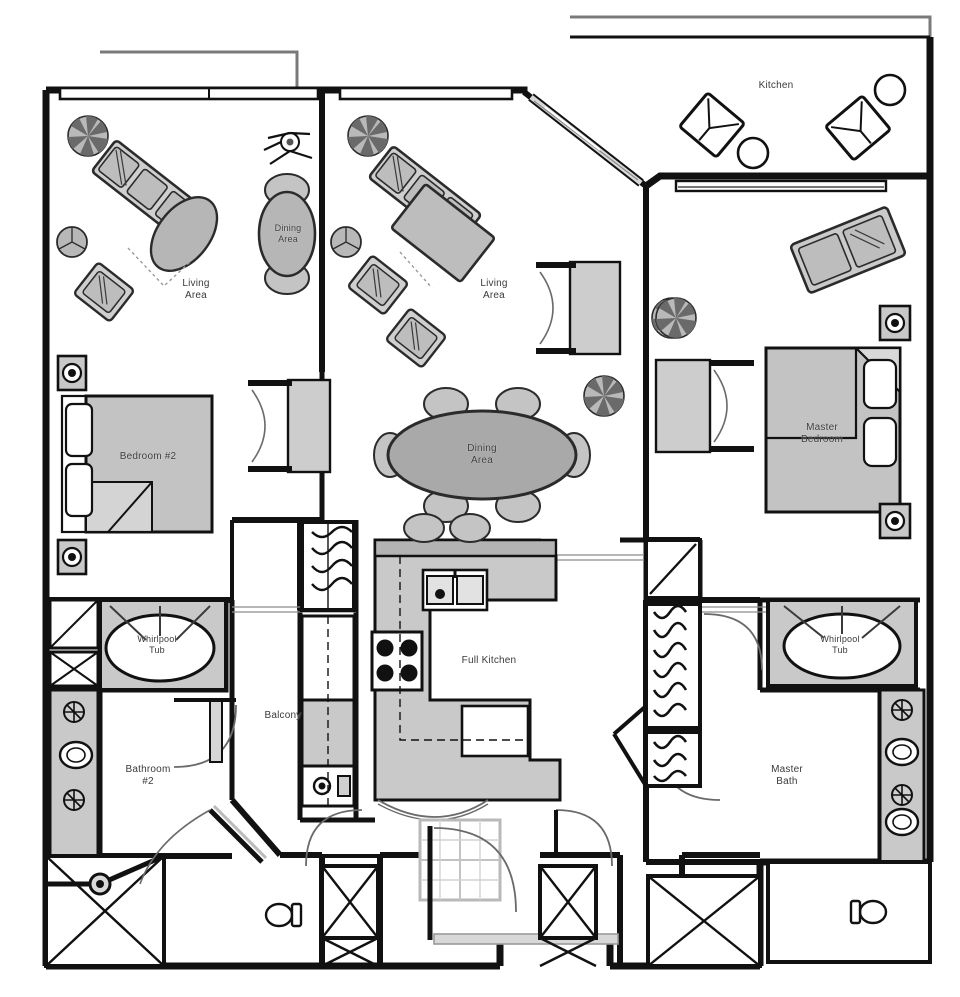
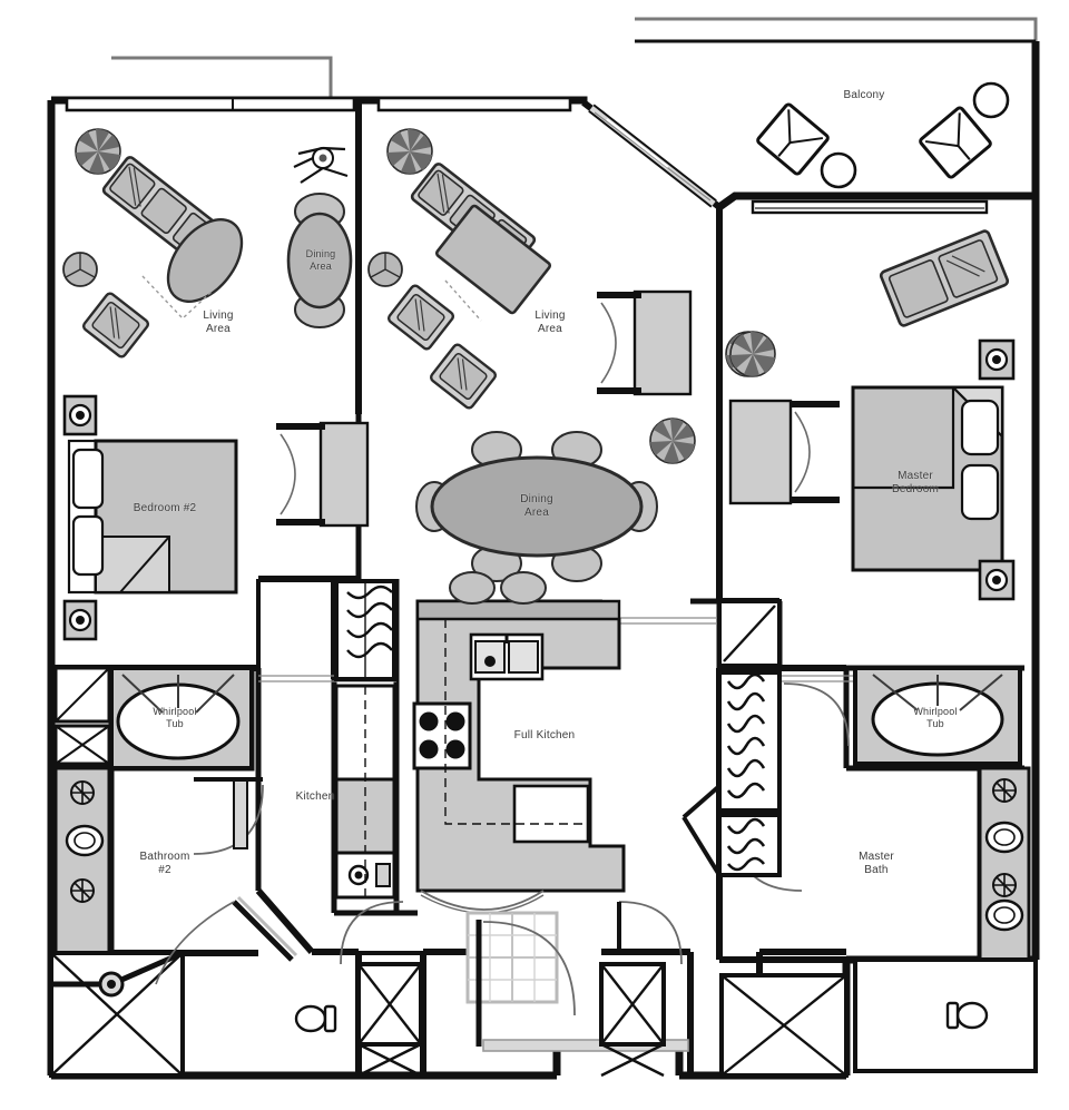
  Living
  Area
  Dining
  Area
  Living
  Area
- Kitchen
+ Balcony
  Master
  Bedroom
  Bedroom #2
  Dining
  Area
  Whirlpool
  Tub
  Whirlpool
  Tub
- Balcony
+ Kitchen
  Full Kitchen
  Bathroom
  #2
  Master
  Bath
